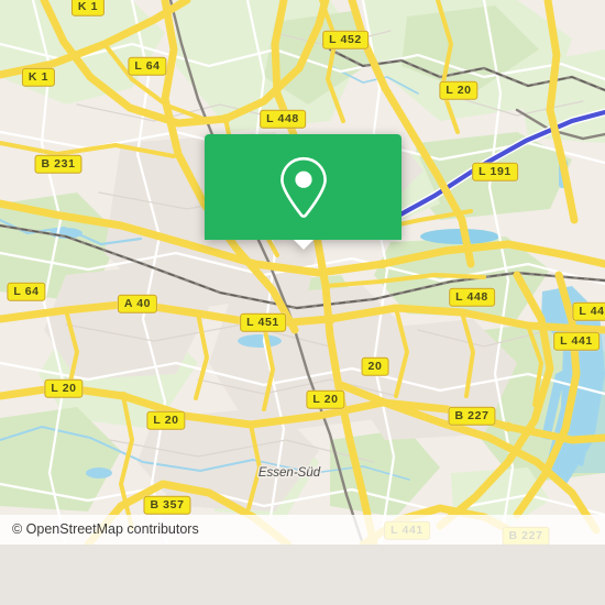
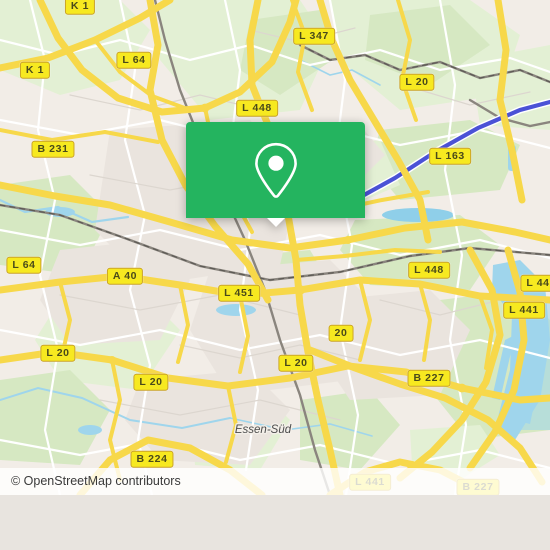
  K 1
  K 1
  L 64
- L 452
+ L 347
  L 20
  L 448
  B 231
- L 191
+ L 163
  L 64
  A 40
  L 451
  L 448
  L 44
  L 20
  20
  L 20
  L 20
  B 227
  L 441
- B 357
+ B 224
  L 441
  B 227
  Essen-Süd
  © OpenStreetMap contributors
